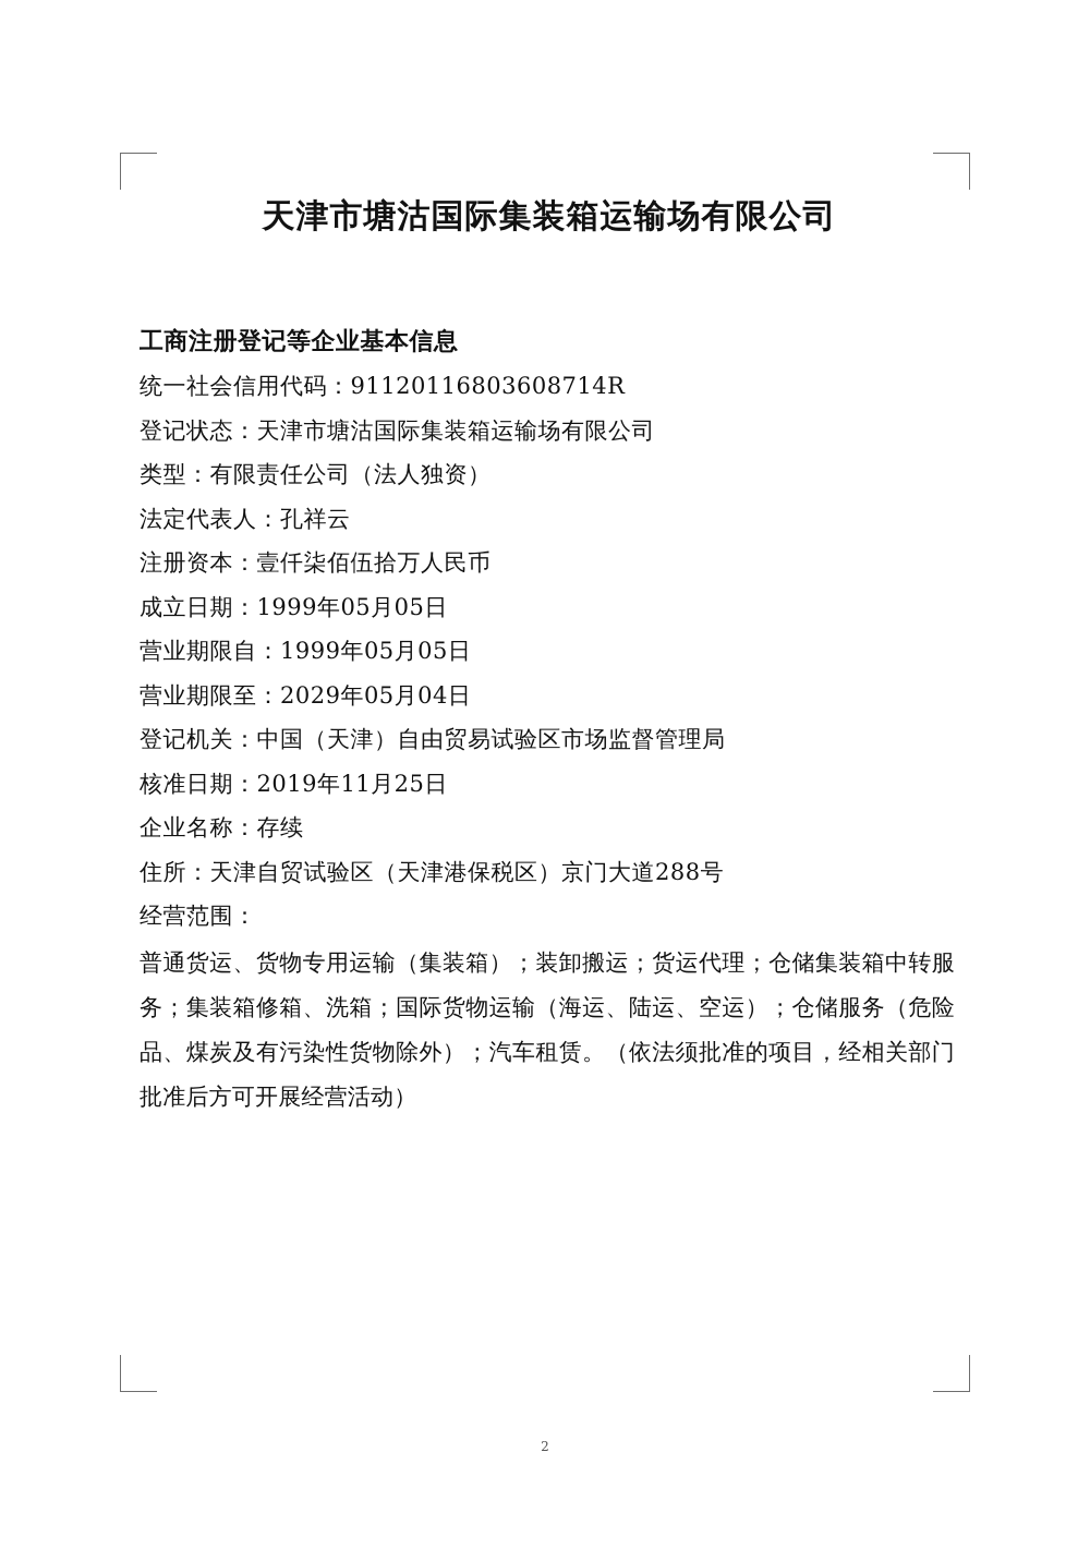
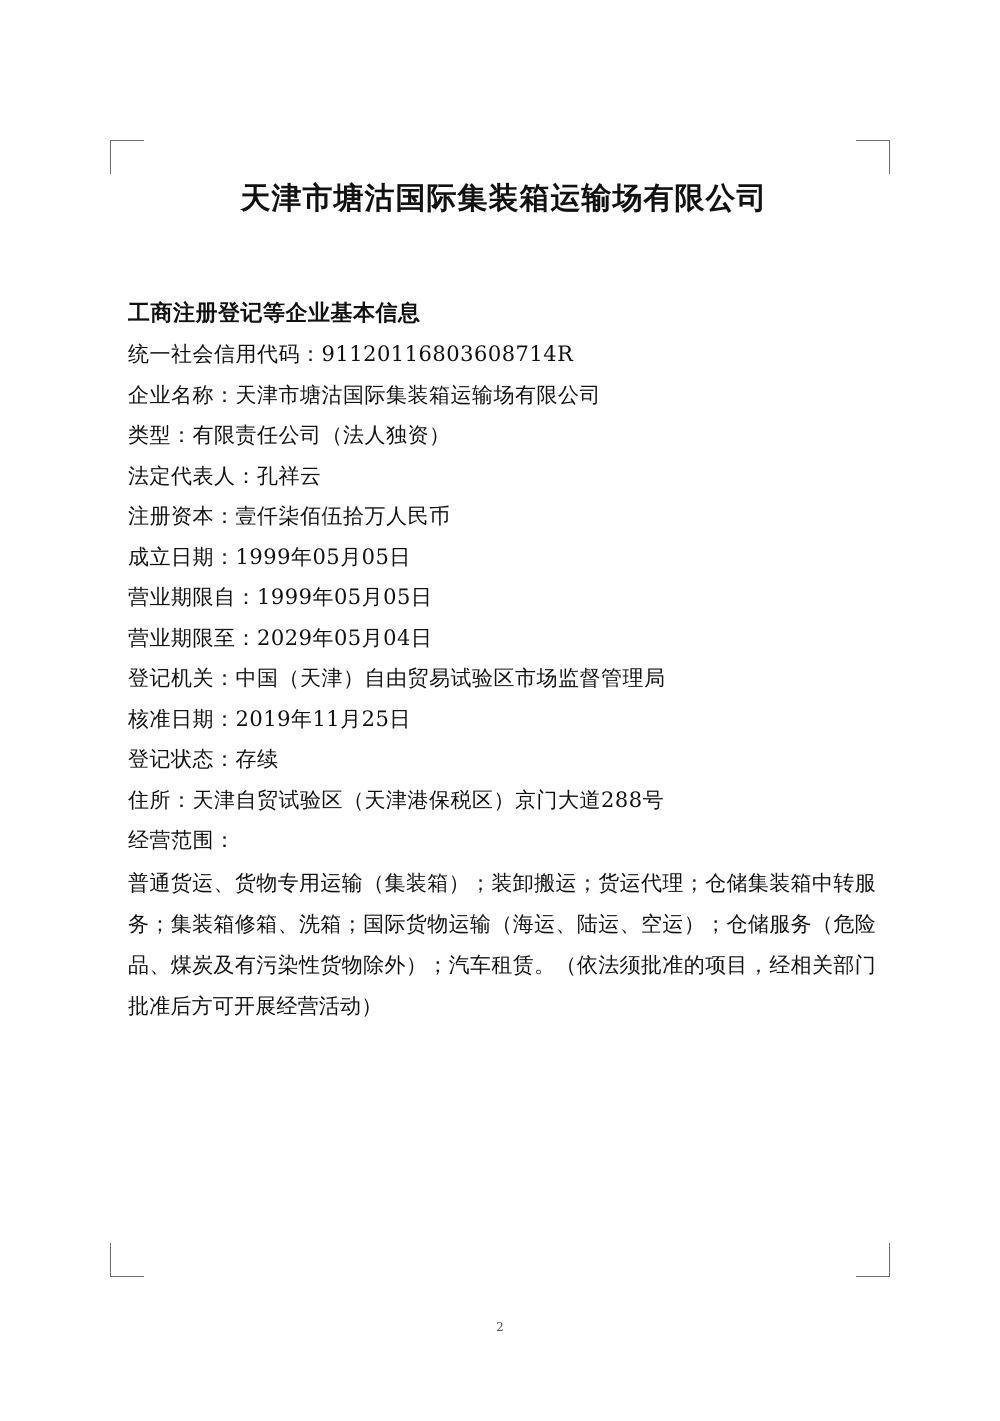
  天津市塘沽国际集装箱运输场有限公司
  工商注册登记等企业基本信息
  统一社会信用代码：91120116803608714R
- 登记状态：天津市塘沽国际集装箱运输场有限公司
+ 企业名称：天津市塘沽国际集装箱运输场有限公司
  类型：有限责任公司（法人独资）
  法定代表人：孔祥云
  注册资本：壹仟柒佰伍拾万人民币
  成立日期：1999年05月05日
  营业期限自：1999年05月05日
  营业期限至：2029年05月04日
  登记机关：中国（天津）自由贸易试验区市场监督管理局
  核准日期：2019年11月25日
- 企业名称：存续
+ 登记状态：存续
  住所：天津自贸试验区（天津港保税区）京门大道288号
  经营范围：
  普通货运、货物专用运输（集装箱）；装卸搬运；货运代理；仓储集装箱中转服务；集装箱修箱、洗箱；国际货物运输（海运、陆运、空运）；仓储服务（危险品、煤炭及有污染性货物除外）；汽车租赁。（依法须批准的项目，经相关部门批准后方可开展经营活动）
  2
